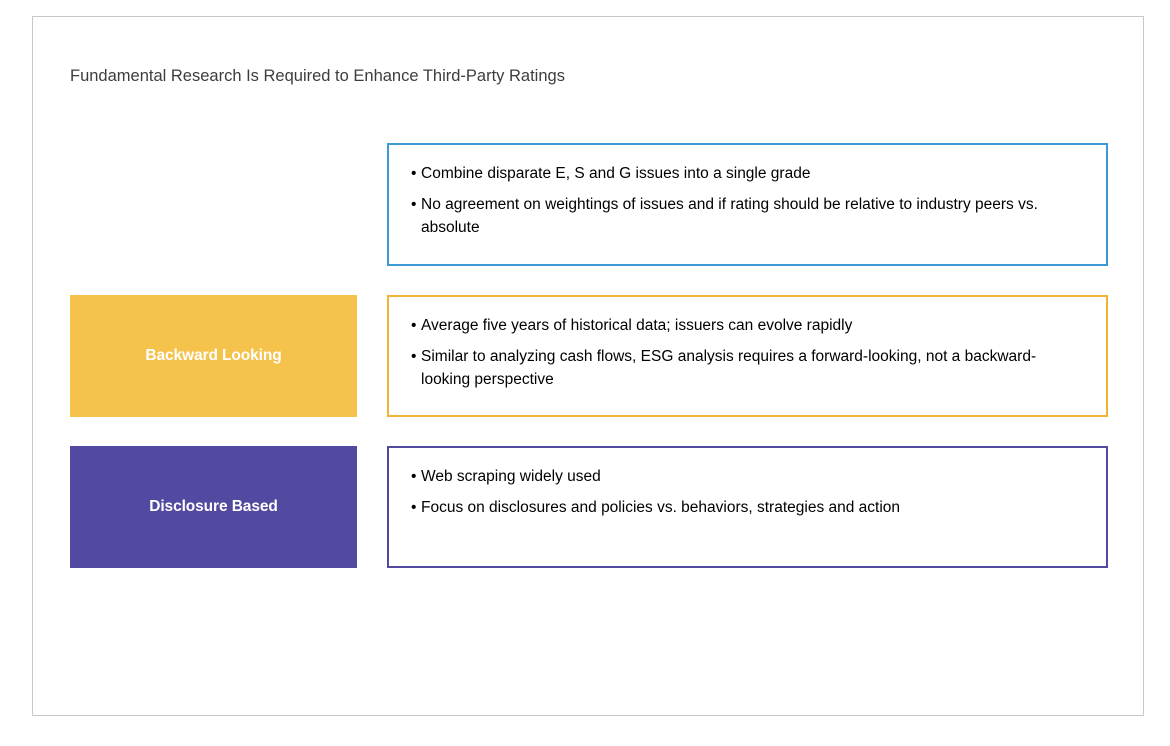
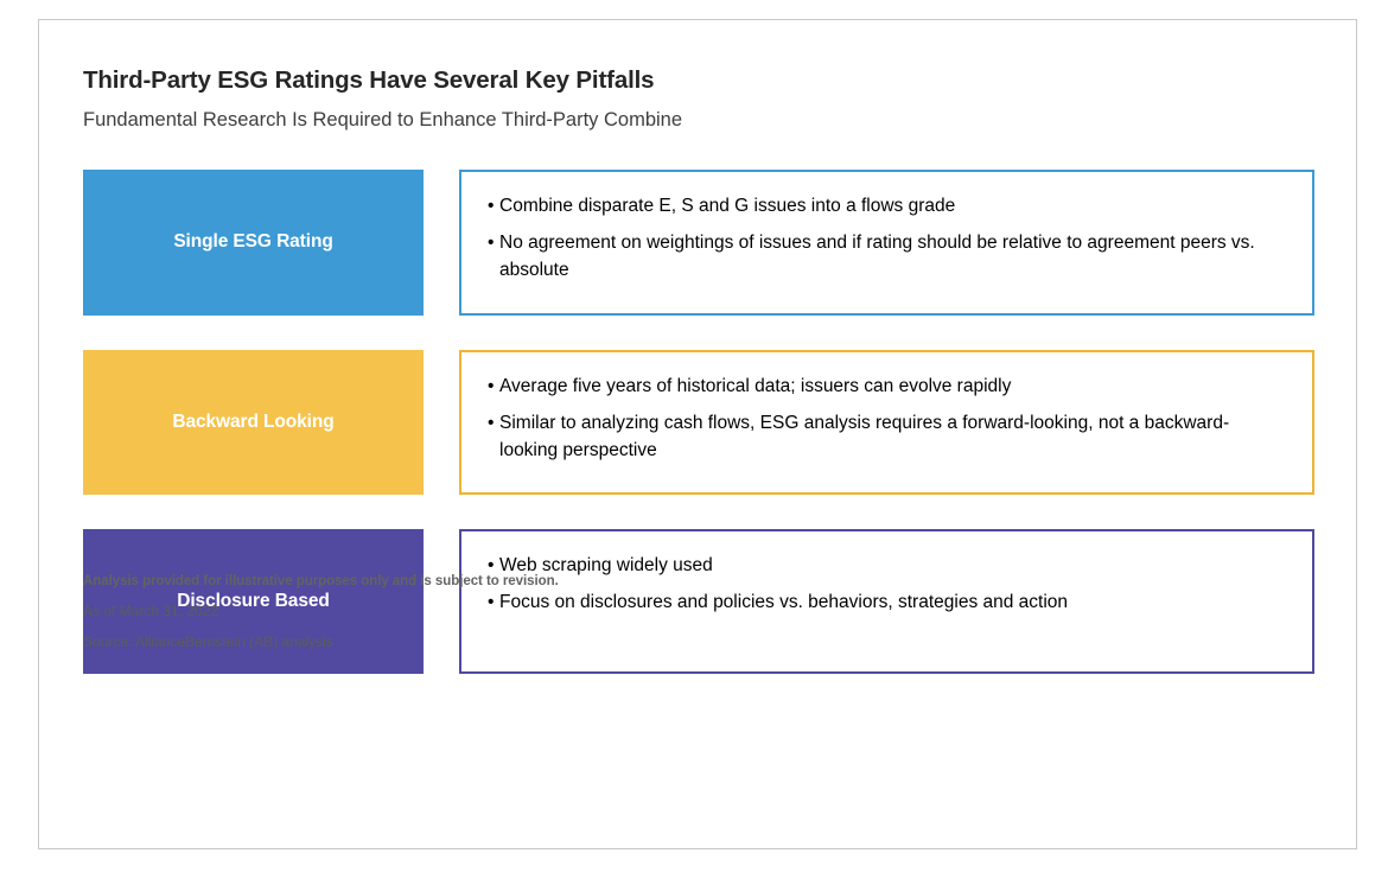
+ Third-Party ESG Ratings Have Several Key Pitfalls
- Fundamental Research Is Required to Enhance Third-Party Ratings
+ Fundamental Research Is Required to Enhance Third-Party Combine
+ Single ESG Rating
  •
- Combine disparate E, S and G issues into a single grade
+ Combine disparate E, S and G issues into a flows grade
  •
- No agreement on weightings of issues and if rating should be relative to industry peers vs. absolute
+ No agreement on weightings of issues and if rating should be relative to agreement peers vs. absolute
  Backward Looking
  •
  Average five years of historical data; issuers can evolve rapidly
  •
  Similar to analyzing cash flows, ESG analysis requires a forward-looking, not a backward-looking perspective
  Disclosure Based
  •
  Web scraping widely used
  •
  Focus on disclosures and policies vs. behaviors, strategies and action
+ Analysis provided for illustrative purposes only and is subject to revision.
+ As of March 31, 2022
+ Source: AllianceBernstein (AB) analysis
